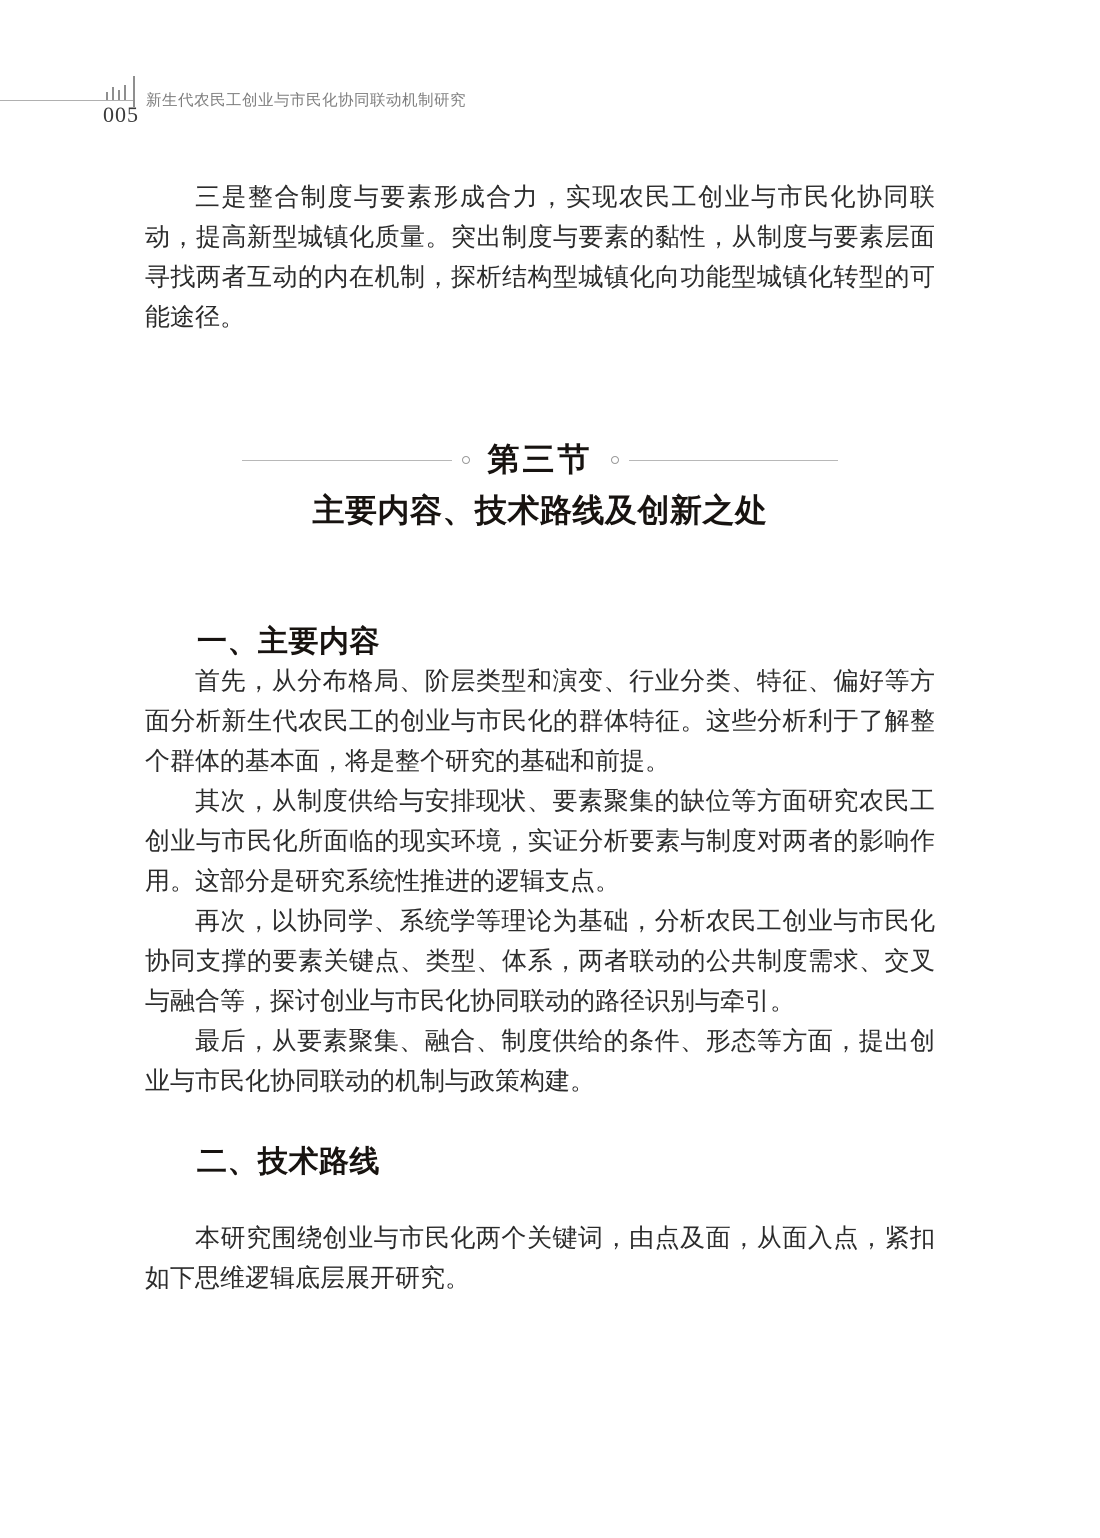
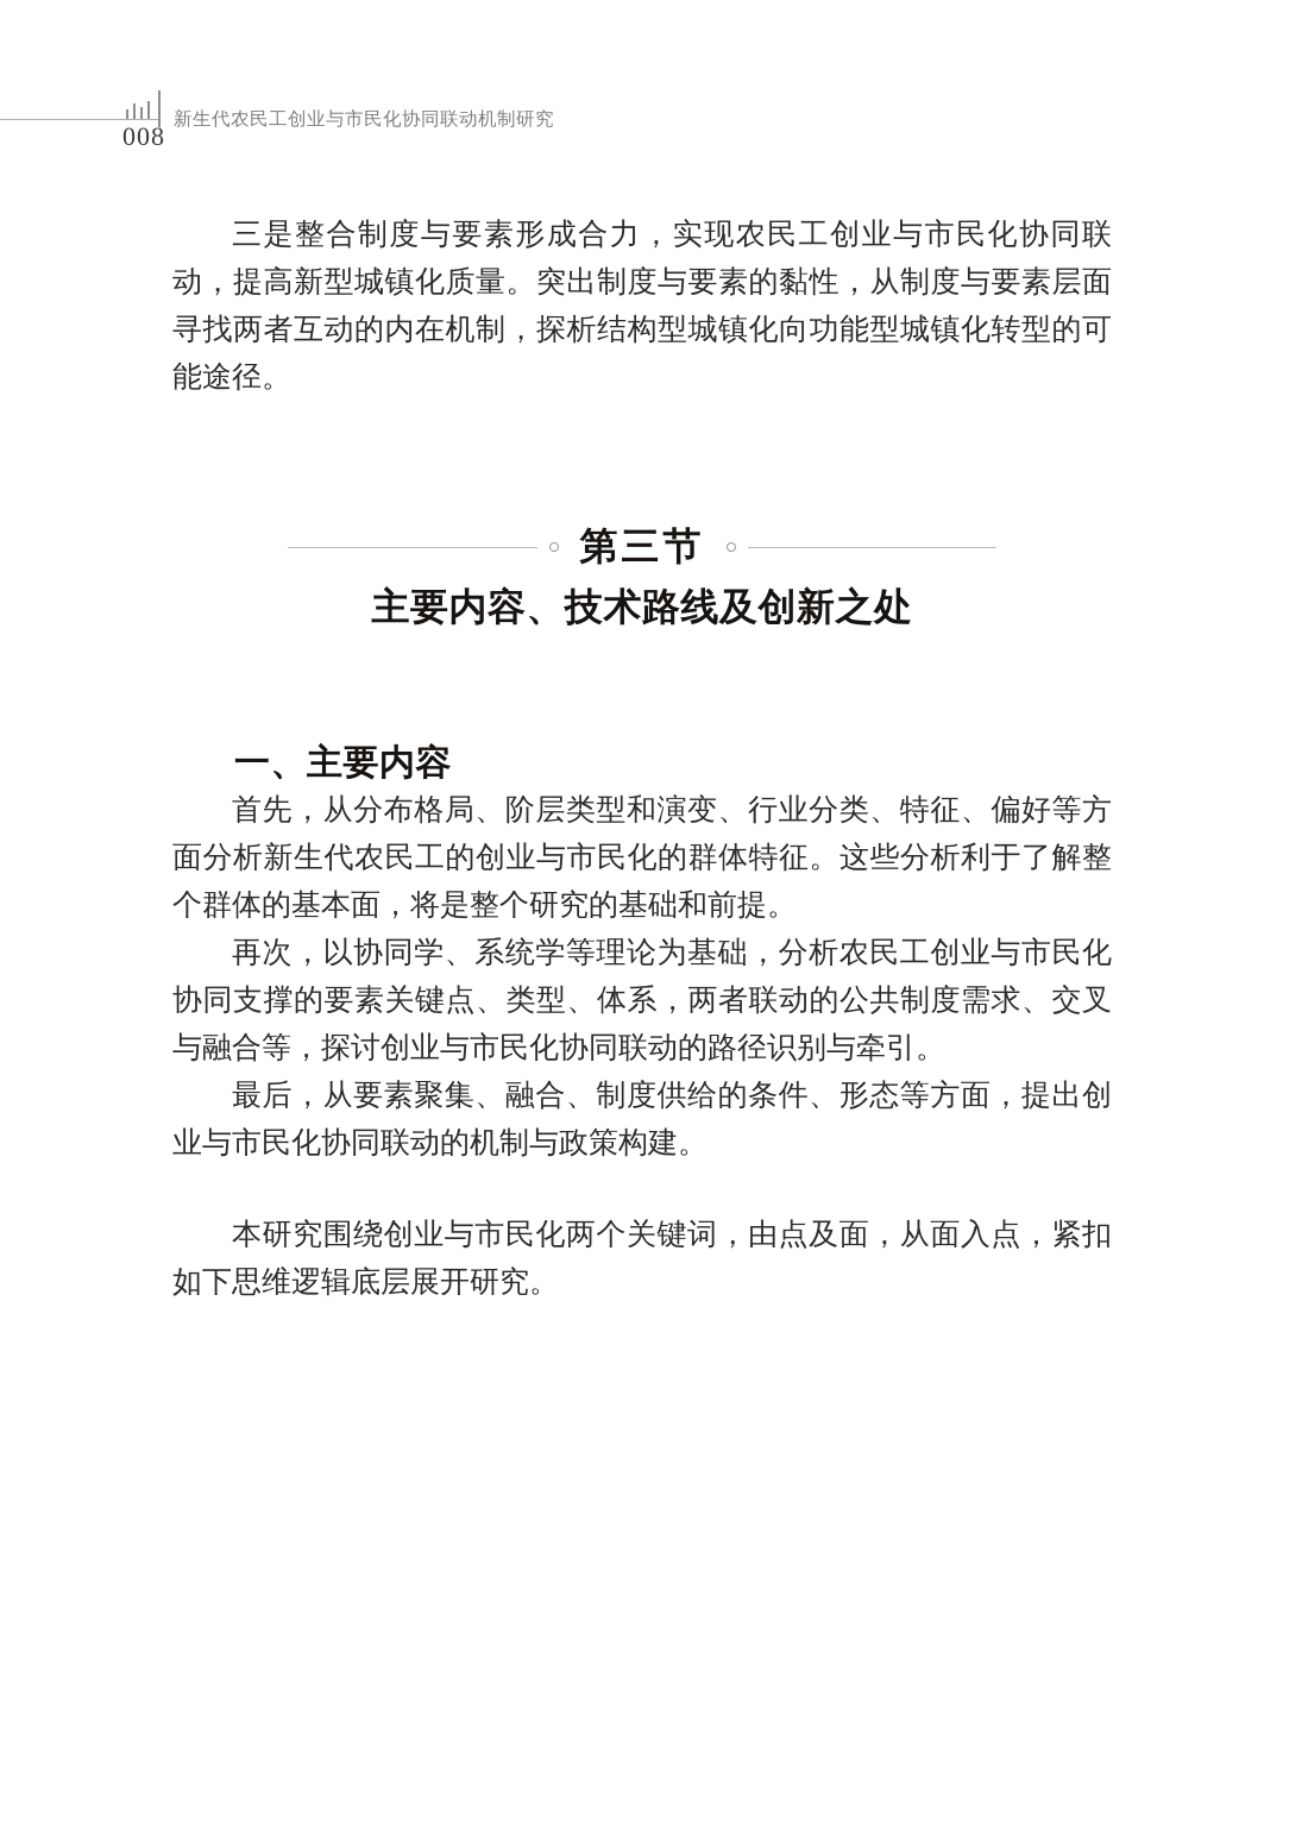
- 005
+ 008
  新生代农民工创业与市民化协同联动机制研究
  三是整合制度与要素形成合力，实现农民工创业与市民化协同联动，提高新型城镇化质量。突出制度与要素的黏性，从制度与要素层面寻找两者互动的内在机制，探析结构型城镇化向功能型城镇化转型的可能途径。
  第三节
  主要内容、技术路线及创新之处
  一、主要内容
  首先，从分布格局、阶层类型和演变、行业分类、特征、偏好等方面分析新生代农民工的创业与市民化的群体特征。这些分析利于了解整个群体的基本面，将是整个研究的基础和前提。
- 其次，从制度供给与安排现状、要素聚集的缺位等方面研究农民工创业与市民化所面临的现实环境，实证分析要素与制度对两者的影响作用。这部分是研究系统性推进的逻辑支点。
  再次，以协同学、系统学等理论为基础，分析农民工创业与市民化协同支撑的要素关键点、类型、体系，两者联动的公共制度需求、交叉与融合等，探讨创业与市民化协同联动的路径识别与牵引。
  最后，从要素聚集、融合、制度供给的条件、形态等方面，提出创业与市民化协同联动的机制与政策构建。
- 二、技术路线
  本研究围绕创业与市民化两个关键词，由点及面，从面入点，紧扣如下思维逻辑底层展开研究。
